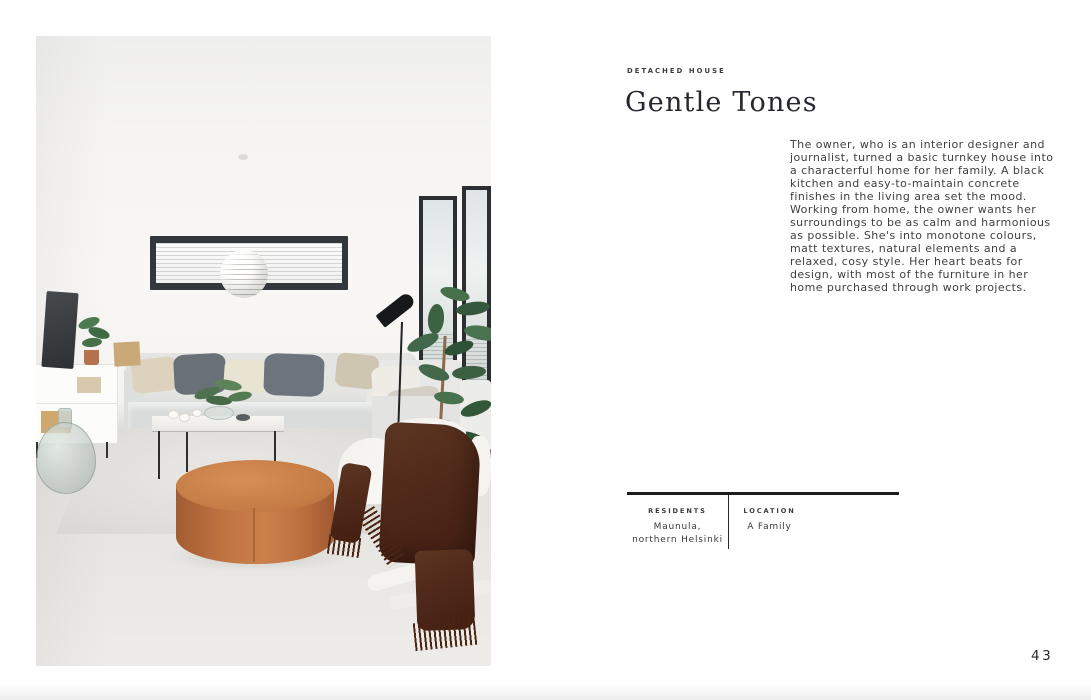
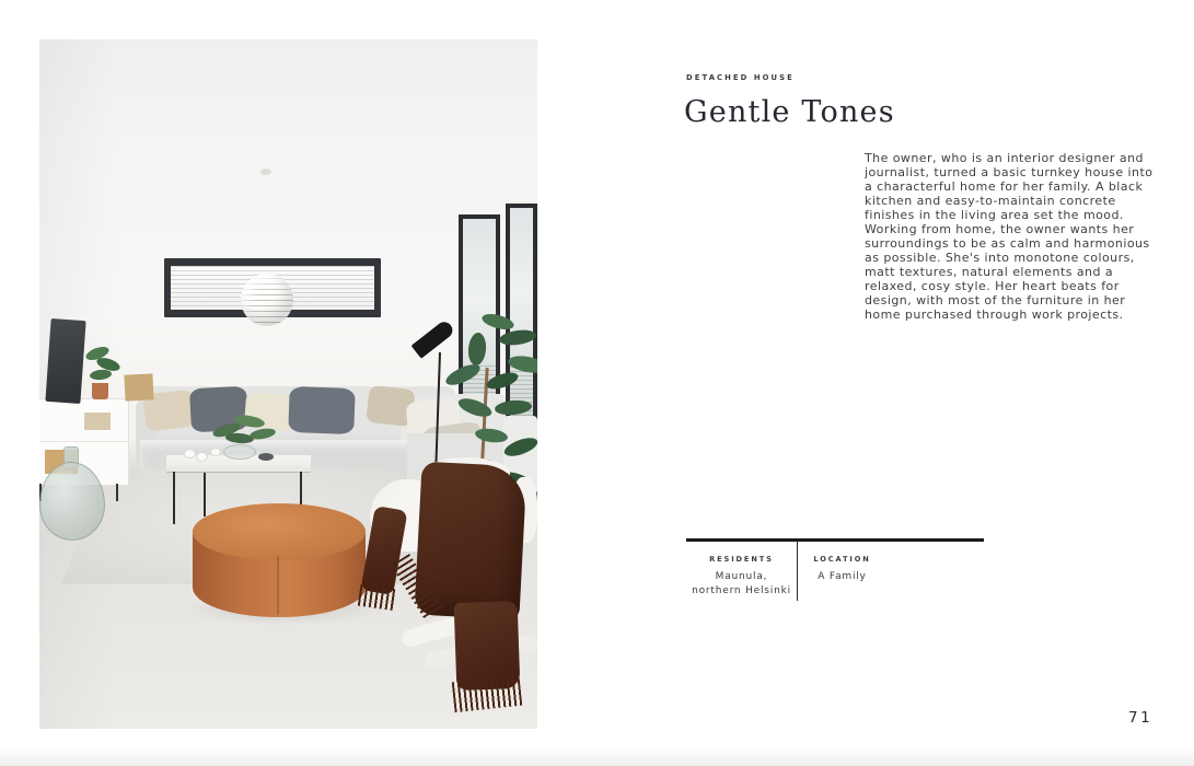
  DETACHED HOUSE
  Gentle Tones
  The owner, who is an interior designer and journalist, turned a basic turnkey house into a characterful home for her family. A black kitchen and easy-to-maintain concrete finishes in the living area set the mood. Working from home, the owner wants her surroundings to be as calm and harmonious as possible. She's into monotone colours, matt textures, natural elements and a relaxed, cosy style. Her heart beats for design, with most of the furniture in her home purchased through work projects.
  RESIDENTS
  Maunula,
  northern Helsinki
  LOCATION
  A Family
- 43
+ 71
